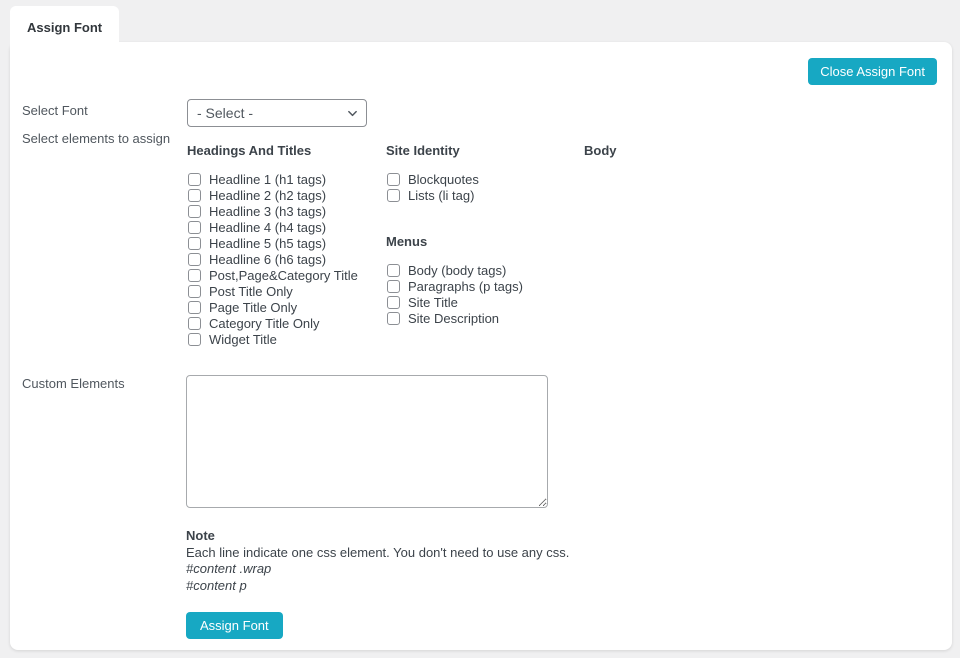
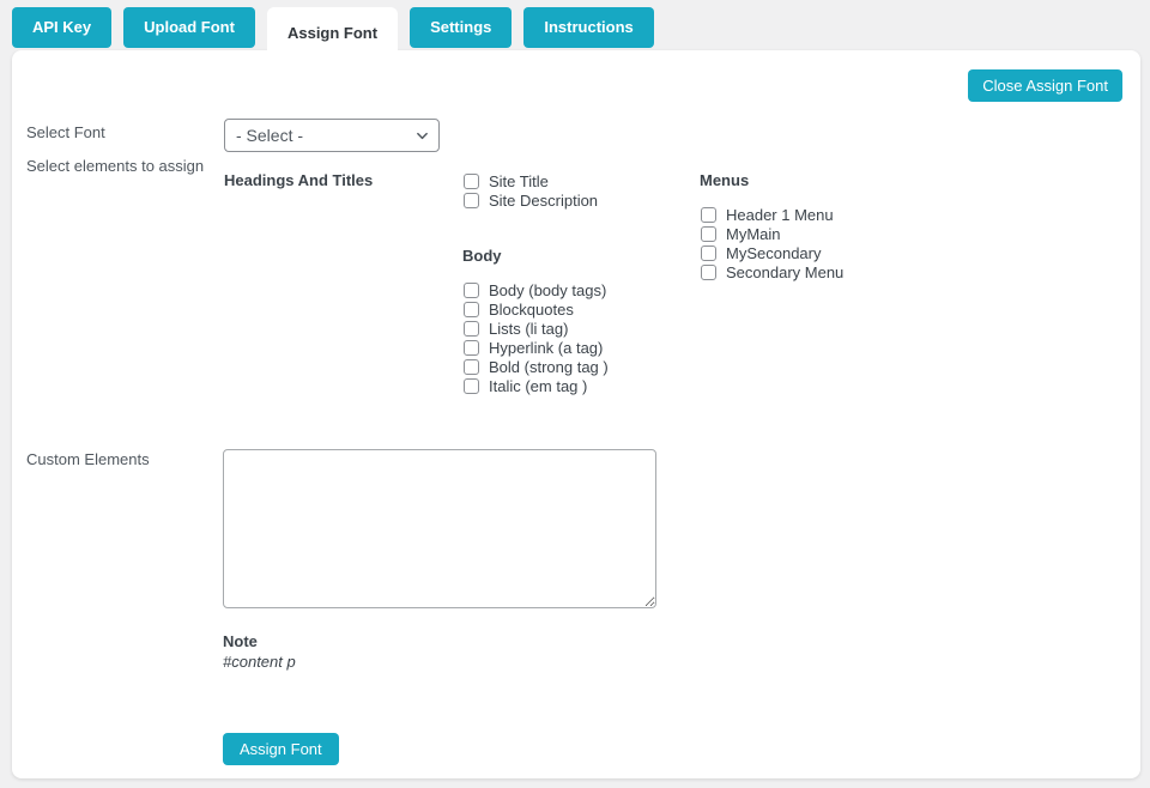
+ API Key
+ Upload Font
  Assign Font
+ Settings
+ Instructions
  Close Assign Font
  Select Font
  - Select -
  Select elements to assign
  Headings And Titles
- Headline 1 (h1 tags)
- Headline 2 (h2 tags)
- Headline 3 (h3 tags)
- Headline 4 (h4 tags)
- Headline 5 (h5 tags)
- Headline 6 (h6 tags)
- Post,Page&Category Title
- Post Title Only
- Page Title Only
- Category Title Only
- Widget Title
- Site Identity
- Blockquotes
+ Site Title
- Lists (li tag)
+ Site Description
- Menus
+ Body
  Body (body tags)
- Paragraphs (p tags)
- Site Title
+ Blockquotes
- Site Description
+ Lists (li tag)
+ Hyperlink (a tag)
+ Bold (strong tag )
+ Italic (em tag )
- Body
+ Menus
+ Header 1 Menu
+ MyMain
+ MySecondary
+ Secondary Menu
  Custom Elements
  Note
- Each line indicate one css element. You don't need to use any css.
- #content .wrap
  #content p
  Assign Font
